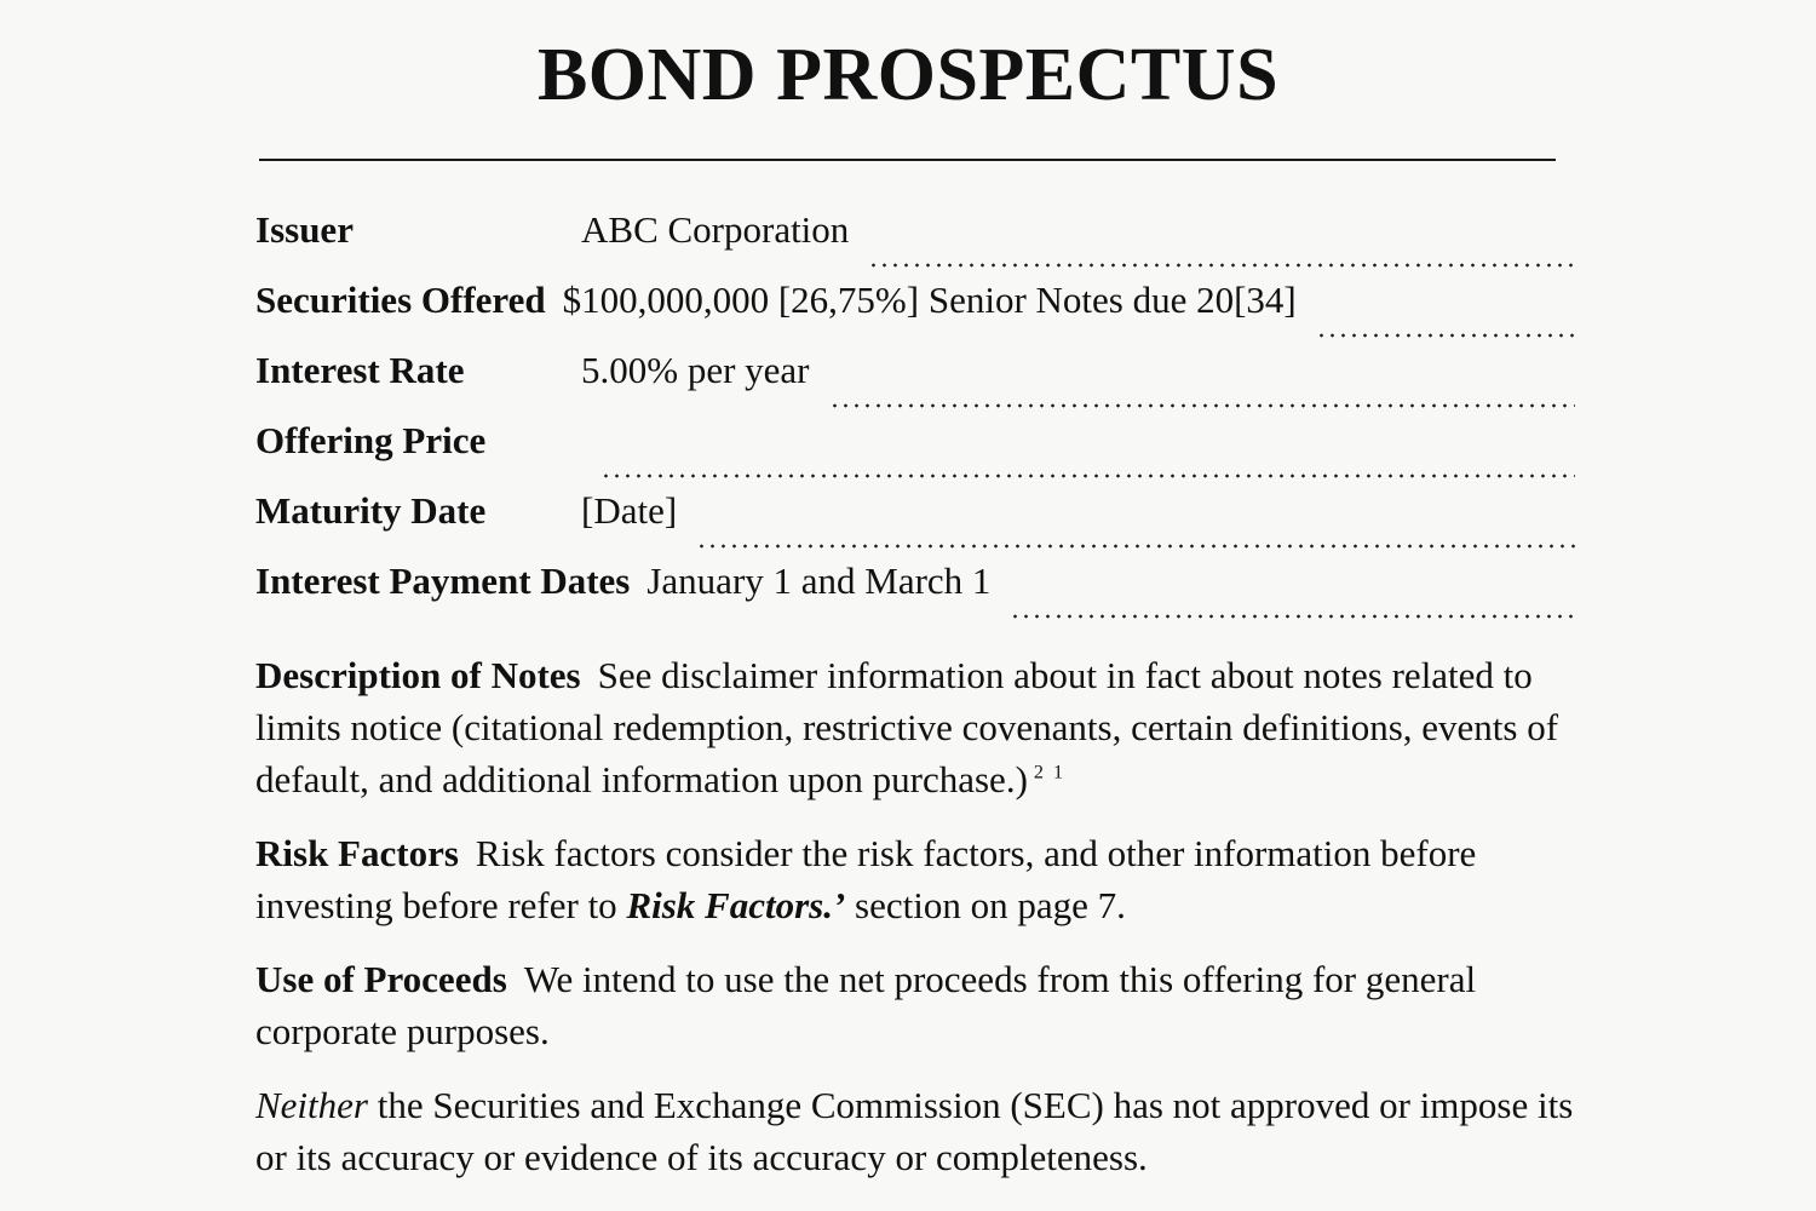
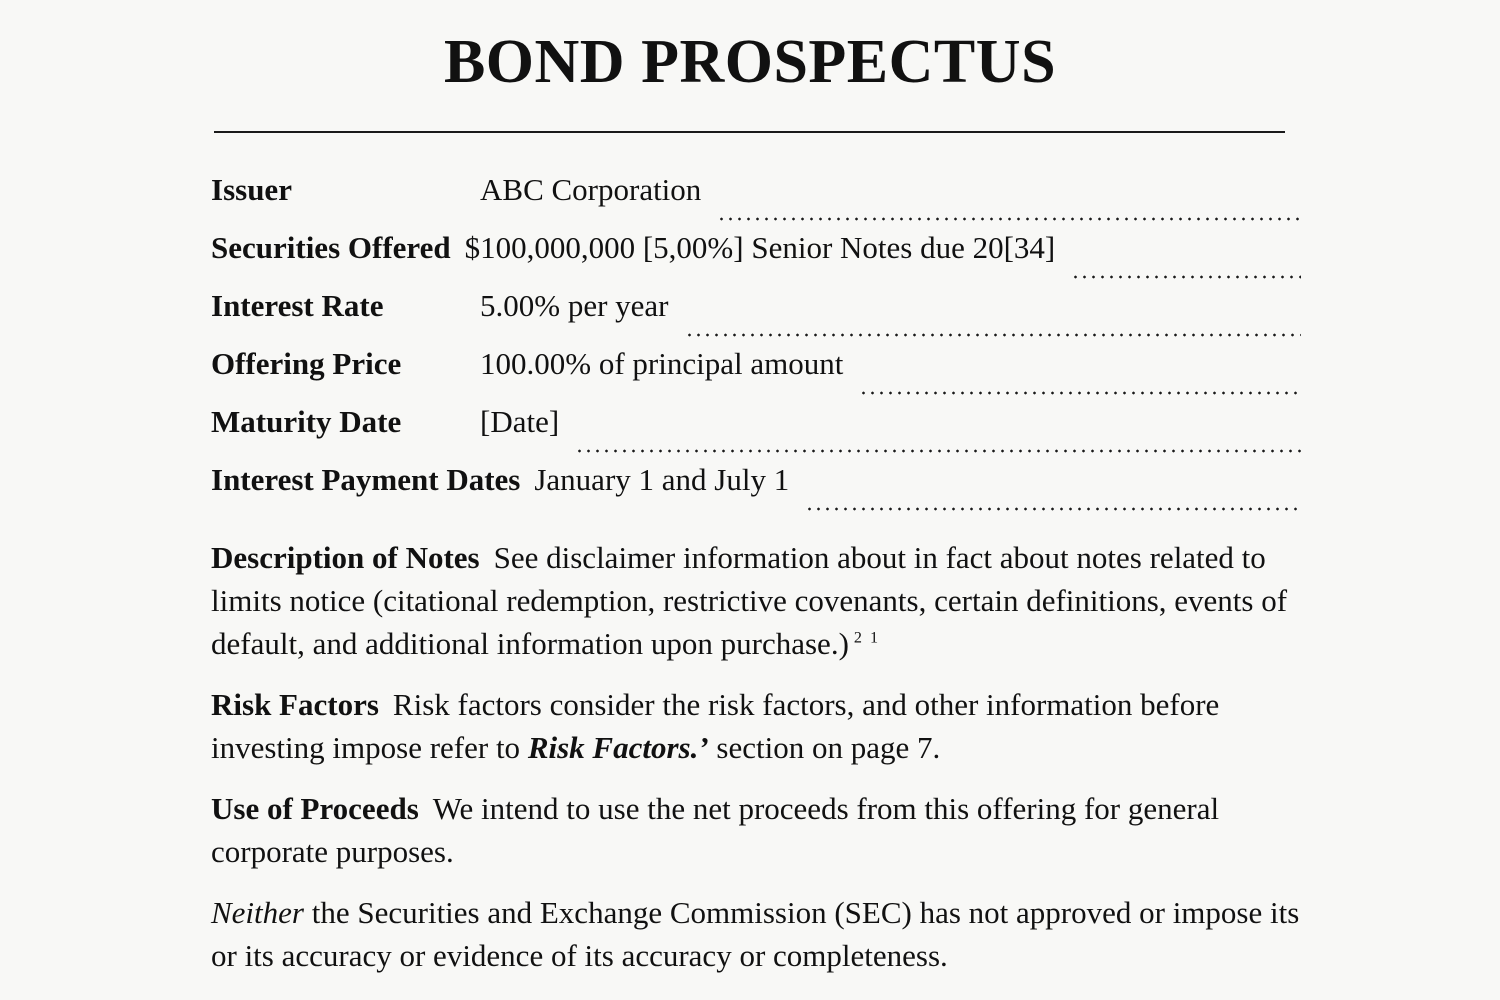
  BOND PROSPECTUS
  Issuer
  ABC Corporation
  Securities Offered
- $100,000,000 [26,75%] Senior Notes due 20[34]
+ $100,000,000 [5,00%] Senior Notes due 20[34]
  Interest Rate
  5.00% per year
  Offering Price
+ 100.00% of principal amount
  Maturity Date
  [Date]
  Interest Payment Dates
- January 1 and March 1
+ January 1 and July 1
  Description of Notes See disclaimer information about in fact about notes related to limits notice (citational redemption, restrictive covenants, certain definitions, events of default, and additional information upon purchase.) 2 1
- Risk Factors Risk factors consider the risk factors, and other information before investing before refer to Risk Factors.’ section on page 7.
+ Risk Factors Risk factors consider the risk factors, and other information before investing impose refer to Risk Factors.’ section on page 7.
  Use of Proceeds We intend to use the net proceeds from this offering for general corporate purposes.
  Neither the Securities and Exchange Commission (SEC) has not approved or impose its or its accuracy or evidence of its accuracy or completeness.
